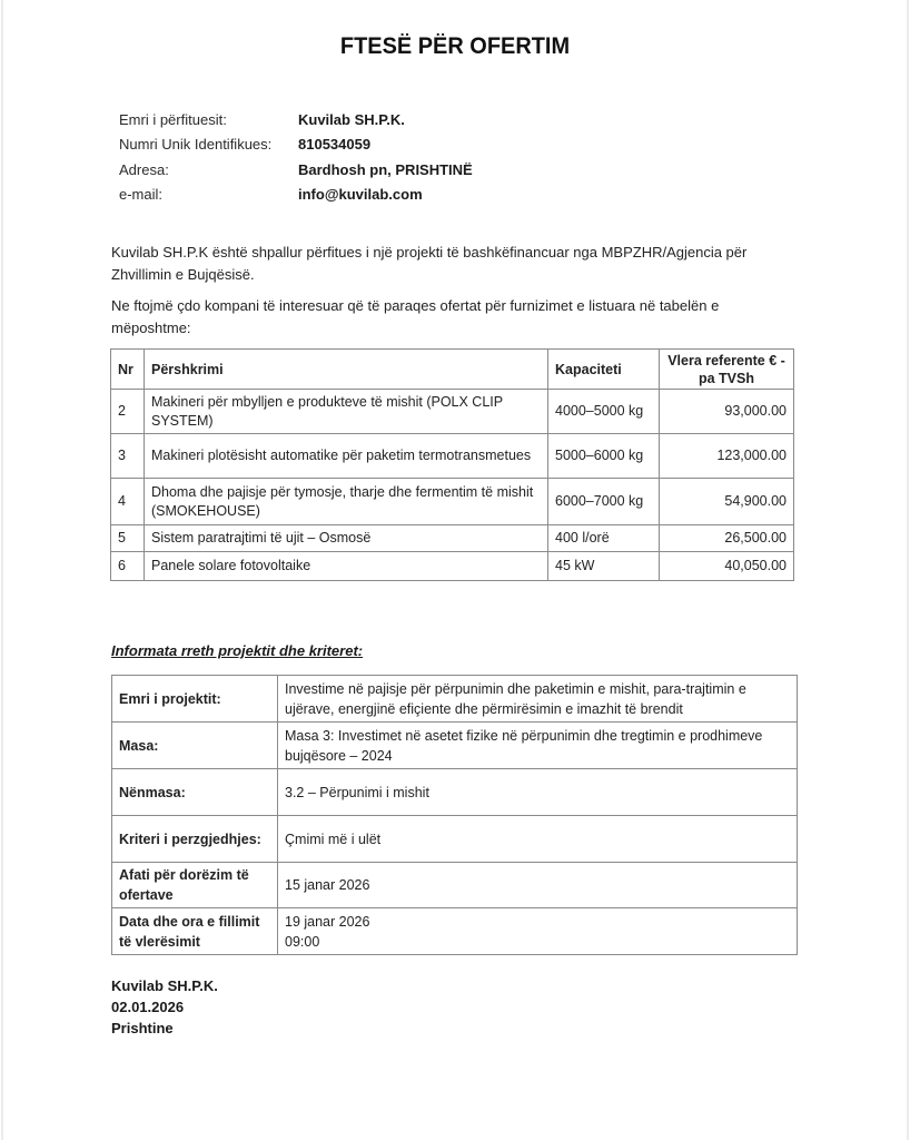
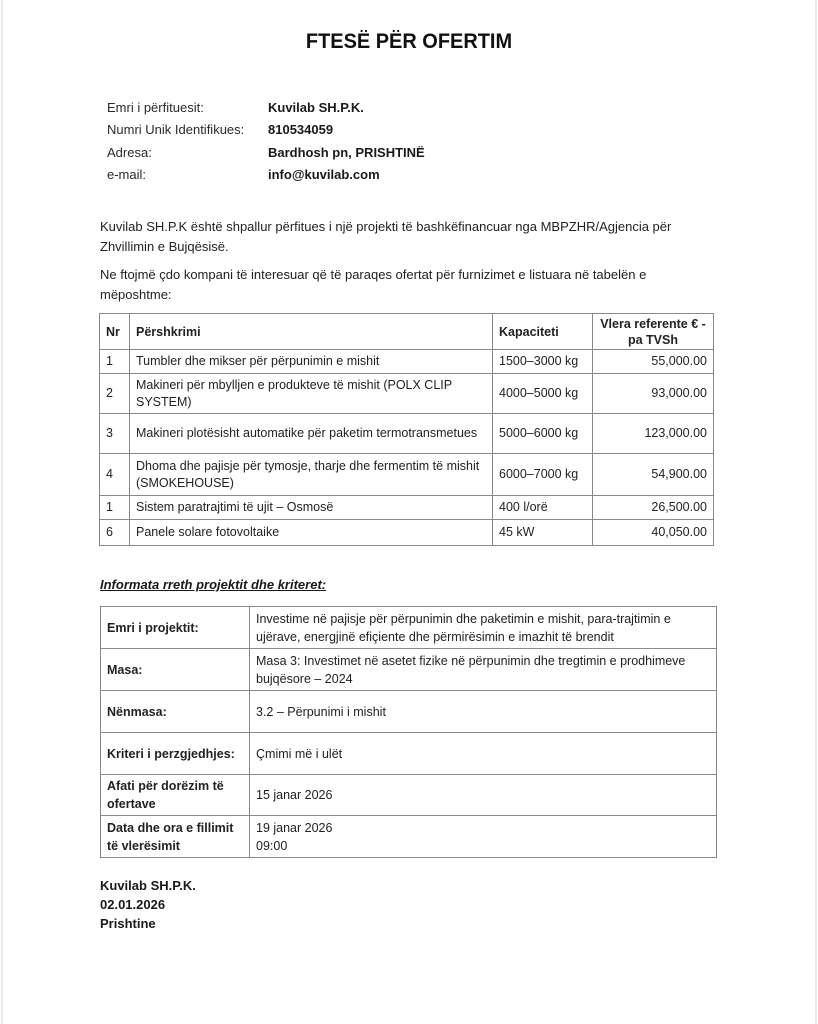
  FTESË PËR OFERTIM
  Emri i përfituesit:
  Kuvilab SH.P.K.
  Numri Unik Identifikues:
  810534059
  Adresa:
  Bardhosh pn, PRISHTINË
  e-mail:
  info@kuvilab.com
  Kuvilab SH.P.K është shpallur përfitues i një projekti të bashkëfinancuar nga MBPZHR/Agjencia për Zhvillimin e Bujqësisë.
  Ne ftojmë çdo kompani të interesuar që të paraqes ofertat për furnizimet e listuara në tabelën e mëposhtme:
  Nr	Përshkrimi	Kapaciteti	Vlera referente € - pa TVSh
+ 1	Tumbler dhe mikser për përpunimin e mishit	1500–3000 kg	55,000.00
  2	Makineri për mbylljen e produkteve të mishit (POLX CLIP SYSTEM)	4000–5000 kg	93,000.00
  3	Makineri plotësisht automatike për paketim termotransmetues	5000–6000 kg	123,000.00
  4	Dhoma dhe pajisje për tymosje, tharje dhe fermentim të mishit (SMOKEHOUSE)	6000–7000 kg	54,900.00
- 5	Sistem paratrajtimi të ujit – Osmosë	400 l/orë	26,500.00
+ 1	Sistem paratrajtimi të ujit – Osmosë	400 l/orë	26,500.00
  6	Panele solare fotovoltaike	45 kW	40,050.00
  Informata rreth projektit dhe kriteret:
  Emri i projektit:	Investime në pajisje për përpunimin dhe paketimin e mishit, para-trajtimin e ujërave, energjinë efiçiente dhe përmirësimin e imazhit të brendit
  Masa:	Masa 3: Investimet në asetet fizike në përpunimin dhe tregtimin e prodhimeve bujqësore – 2024
  Nënmasa:	3.2 – Përpunimi i mishit
  Kriteri i perzgjedhjes:	Çmimi më i ulët
  Afati për dorëzim të ofertave	15 janar 2026
  Data dhe ora e fillimit të vlerësimit	19 janar 2026 09:00
  Kuvilab SH.P.K.
  02.01.2026
  Prishtine
